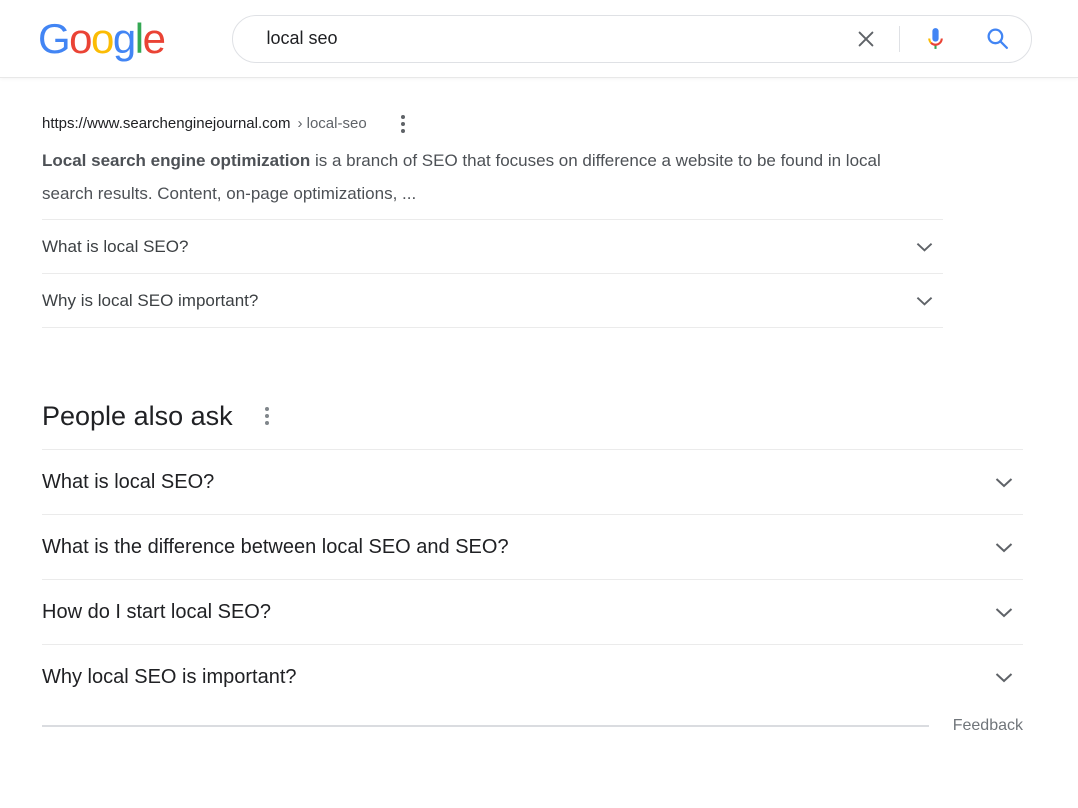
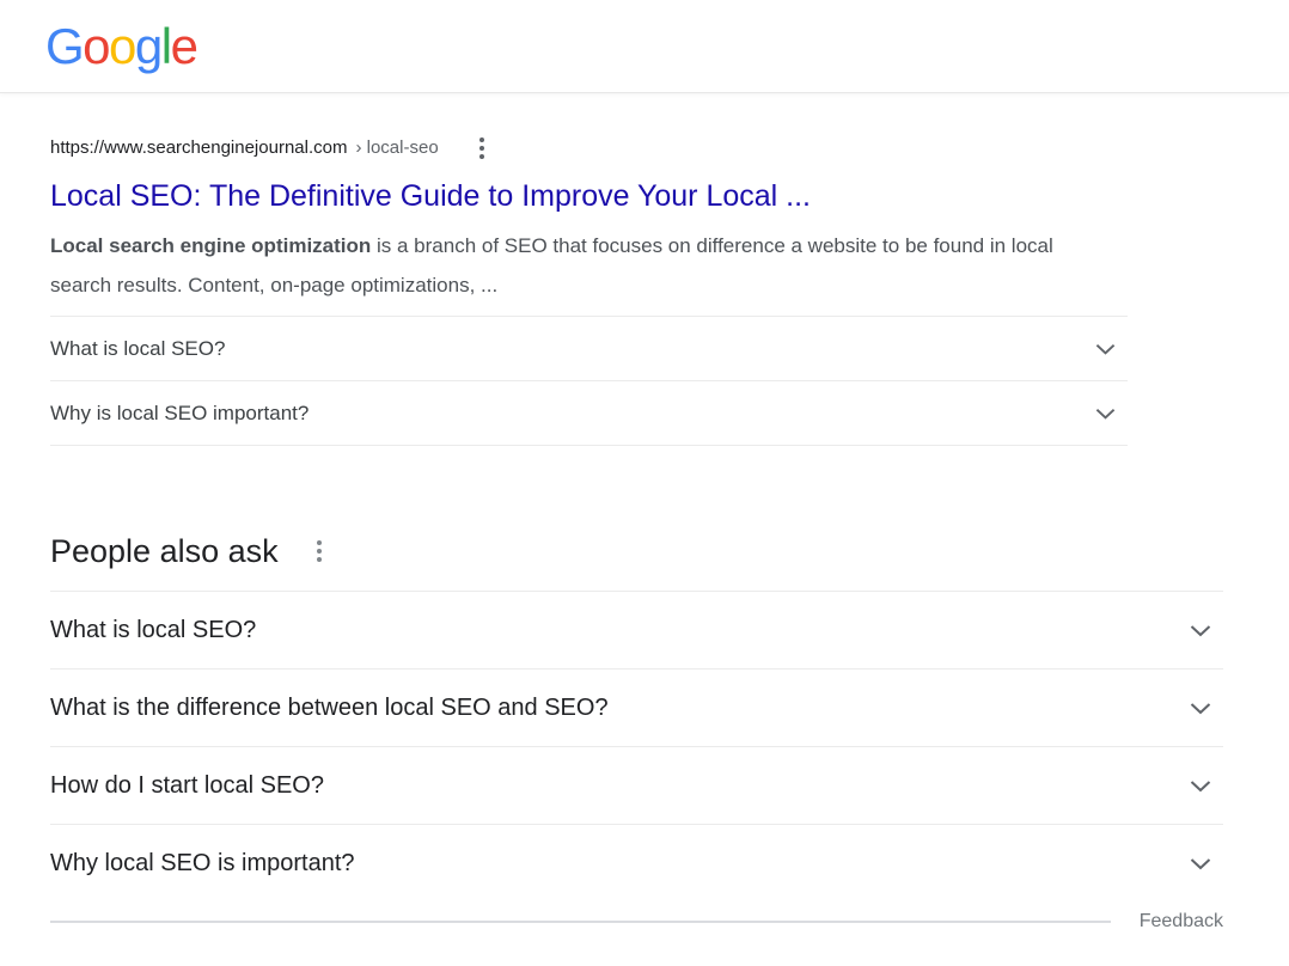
  Google
- local seo
  https://www.searchenginejournal.com
  › local-seo
+ Local SEO: The Definitive Guide to Improve Your Local ...
  Local search engine optimization is a branch of SEO that focuses on difference a website to be found in local search results. Content, on-page optimizations, ...
  What is local SEO?
  Why is local SEO important?
  People also ask
  What is local SEO?
  What is the difference between local SEO and SEO?
  How do I start local SEO?
  Why local SEO is important?
  Feedback
